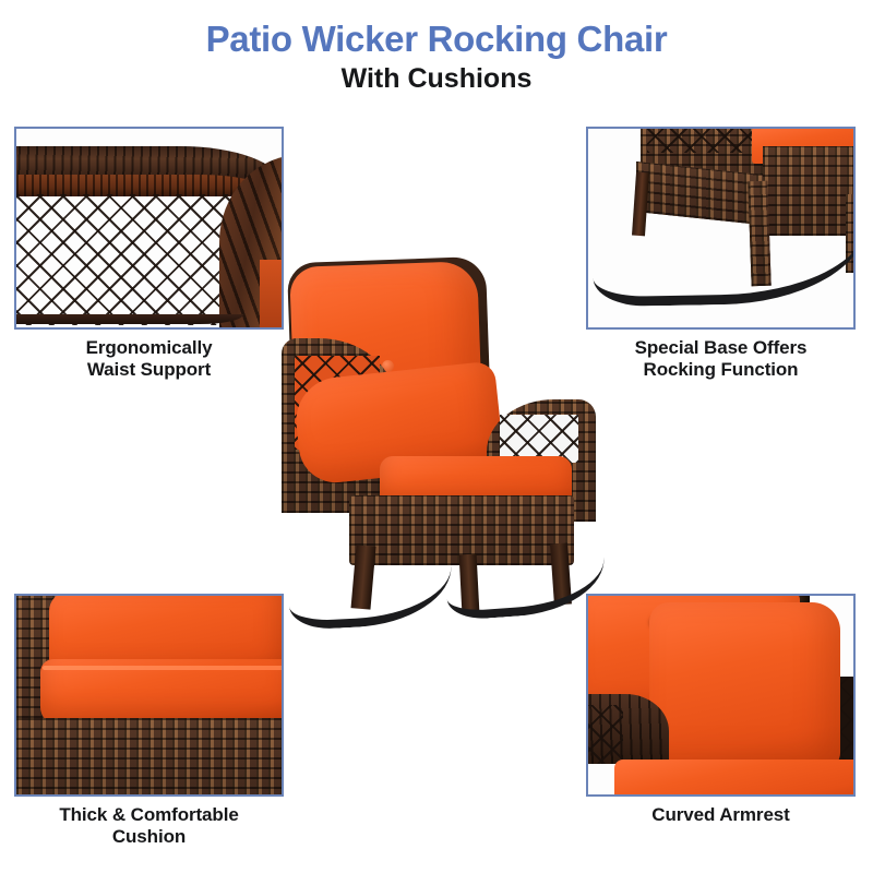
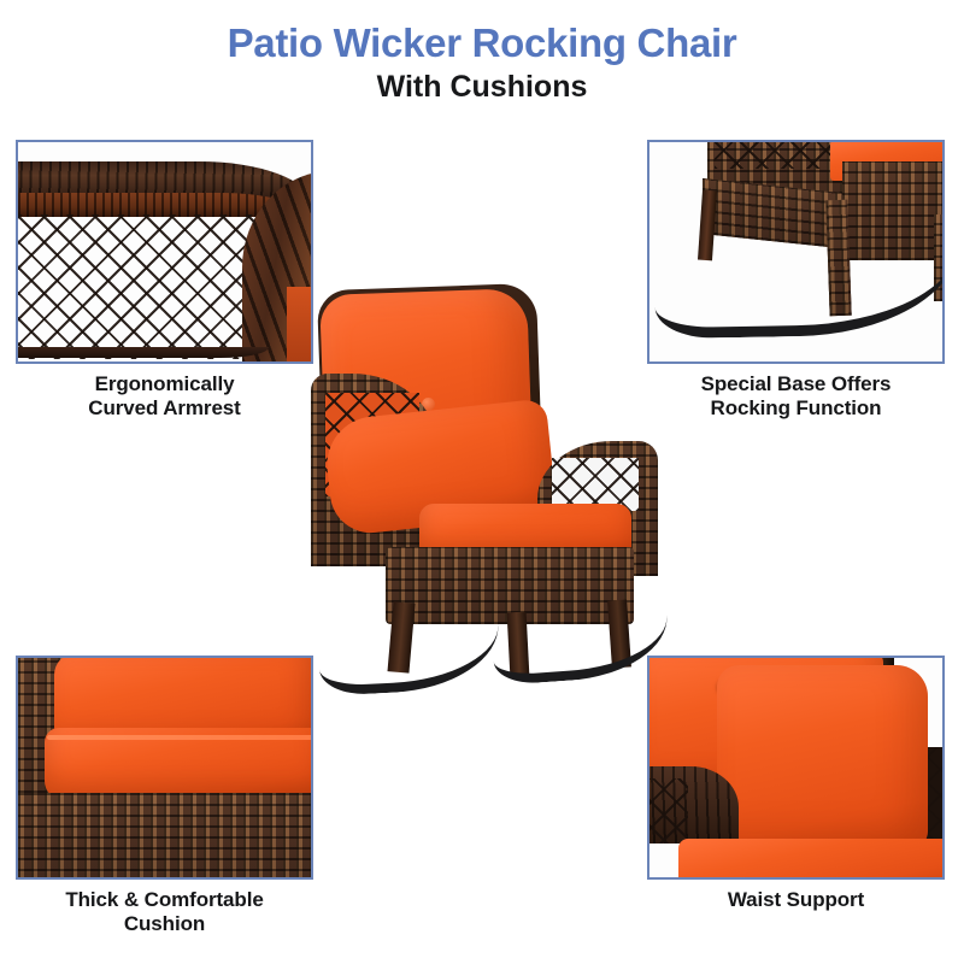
  Patio Wicker Rocking Chair
  With Cushions
  Ergonomically
- Waist Support
+ Curved Armrest
  Special Base Offers
  Rocking Function
  Thick & Comfortable
  Cushion
- Curved Armrest
+ Waist Support
